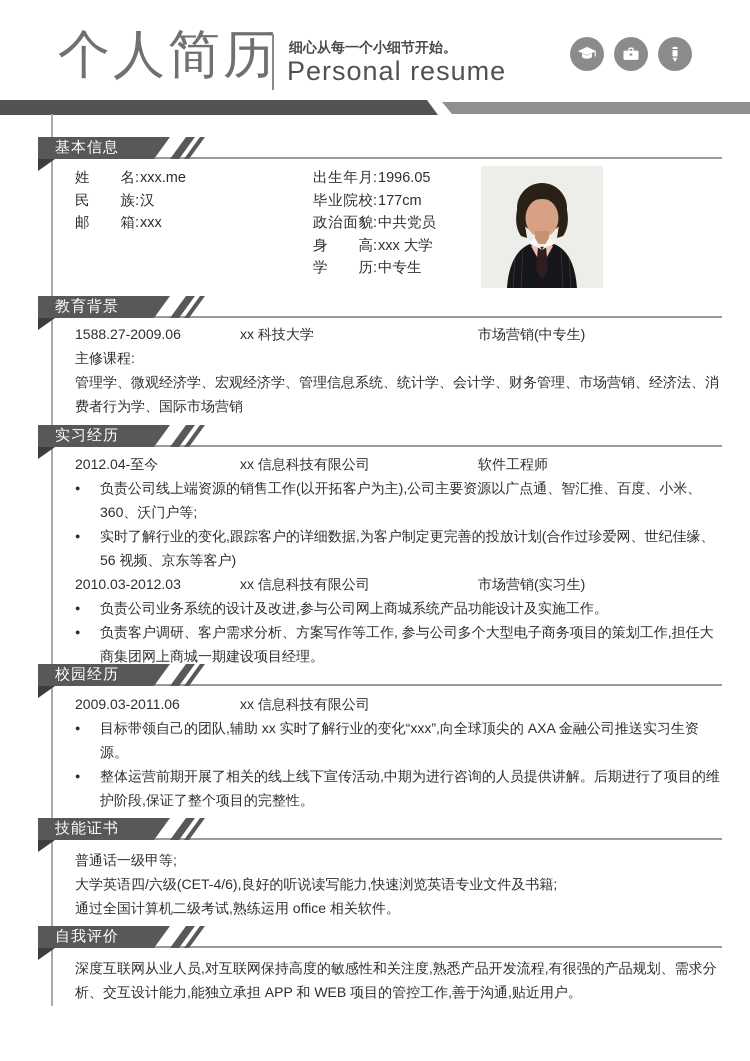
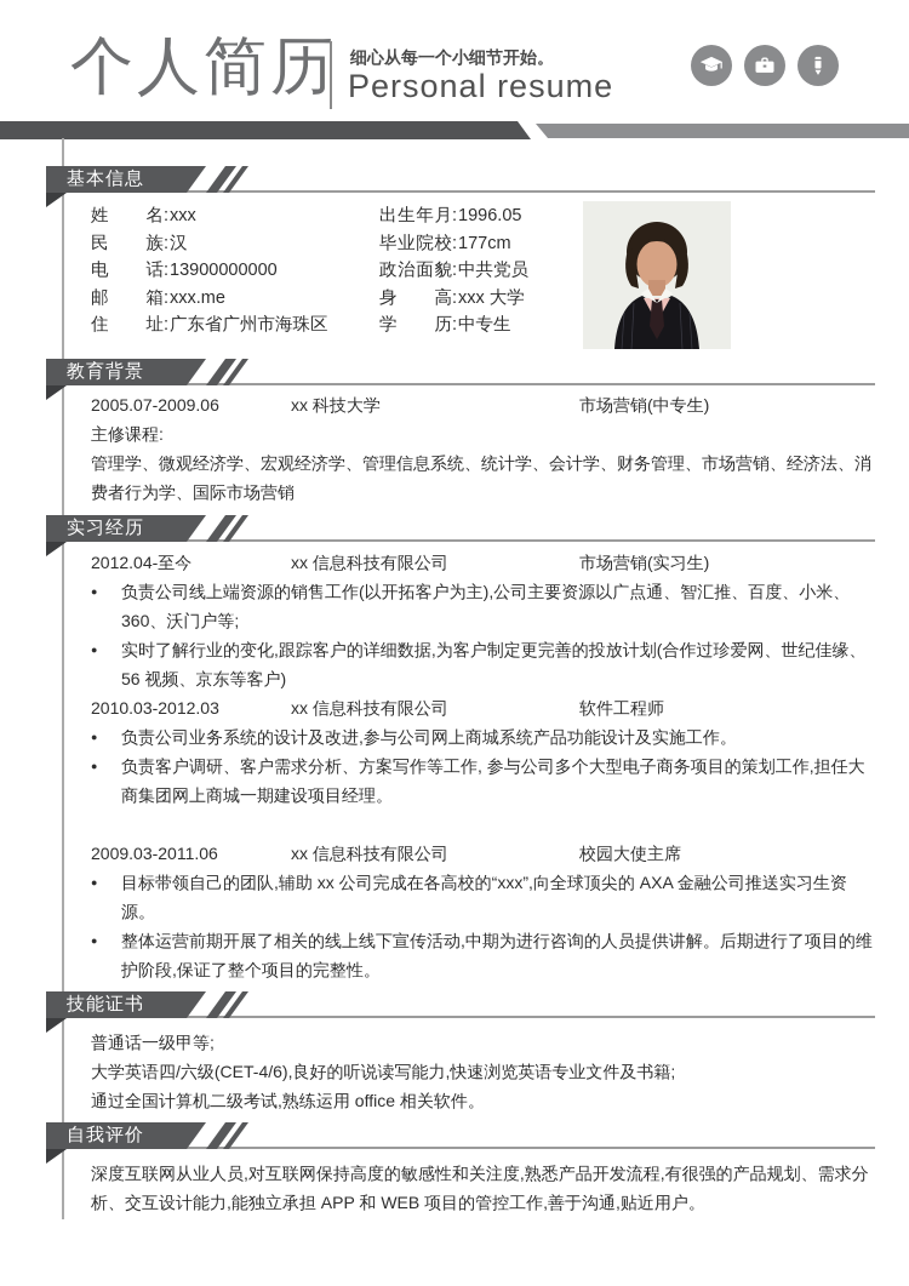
  个人简历
  细心从每一个小细节开始。
  Personal resume
  基本信息
- 姓名:xxx.me
+ 姓名:xxx
  民族:汉
+ 电话:13900000000
- 邮箱:xxx
+ 邮箱:xxx.me
+ 住址:广东省广州市海珠区
  出生年月:1996.05
  毕业院校:177cm
  政治面貌:中共党员
  身高:xxx 大学
  学历:中专生
  教育背景
- 1588.27-2009.06
+ 2005.07-2009.06
  xx 科技大学
  市场营销(中专生)
  主修课程:
  管理学、微观经济学、宏观经济学、管理信息系统、统计学、会计学、财务管理、市场营销、经济法、消费者行为学、国际市场营销
  实习经历
  2012.04-至今
  xx 信息科技有限公司
- 软件工程师
+ 市场营销(实习生)
  ●
  负责公司线上端资源的销售工作(以开拓客户为主),公司主要资源以广点通、智汇推、百度、小米、360、沃门户等;
  ●
  实时了解行业的变化,跟踪客户的详细数据,为客户制定更完善的投放计划(合作过珍爱网、世纪佳缘、56 视频、京东等客户)
  2010.03-2012.03
  xx 信息科技有限公司
- 市场营销(实习生)
+ 软件工程师
  ●
  负责公司业务系统的设计及改进,参与公司网上商城系统产品功能设计及实施工作。
  ●
  负责客户调研、客户需求分析、方案写作等工作, 参与公司多个大型电子商务项目的策划工作,担任大商集团网上商城一期建设项目经理。
- 校园经历
  2009.03-2011.06
  xx 信息科技有限公司
+ 校园大使主席
  ●
- 目标带领自己的团队,辅助 xx 实时了解行业的变化“xxx”,向全球顶尖的 AXA 金融公司推送实习生资源。
+ 目标带领自己的团队,辅助 xx 公司完成在各高校的“xxx”,向全球顶尖的 AXA 金融公司推送实习生资源。
  ●
  整体运营前期开展了相关的线上线下宣传活动,中期为进行咨询的人员提供讲解。后期进行了项目的维护阶段,保证了整个项目的完整性。
  技能证书
  普通话一级甲等;
  大学英语四/六级(CET-4/6),良好的听说读写能力,快速浏览英语专业文件及书籍;
  通过全国计算机二级考试,熟练运用 office 相关软件。
  自我评价
  深度互联网从业人员,对互联网保持高度的敏感性和关注度,熟悉产品开发流程,有很强的产品规划、需求分析、交互设计能力,能独立承担 APP 和 WEB 项目的管控工作,善于沟通,贴近用户。
